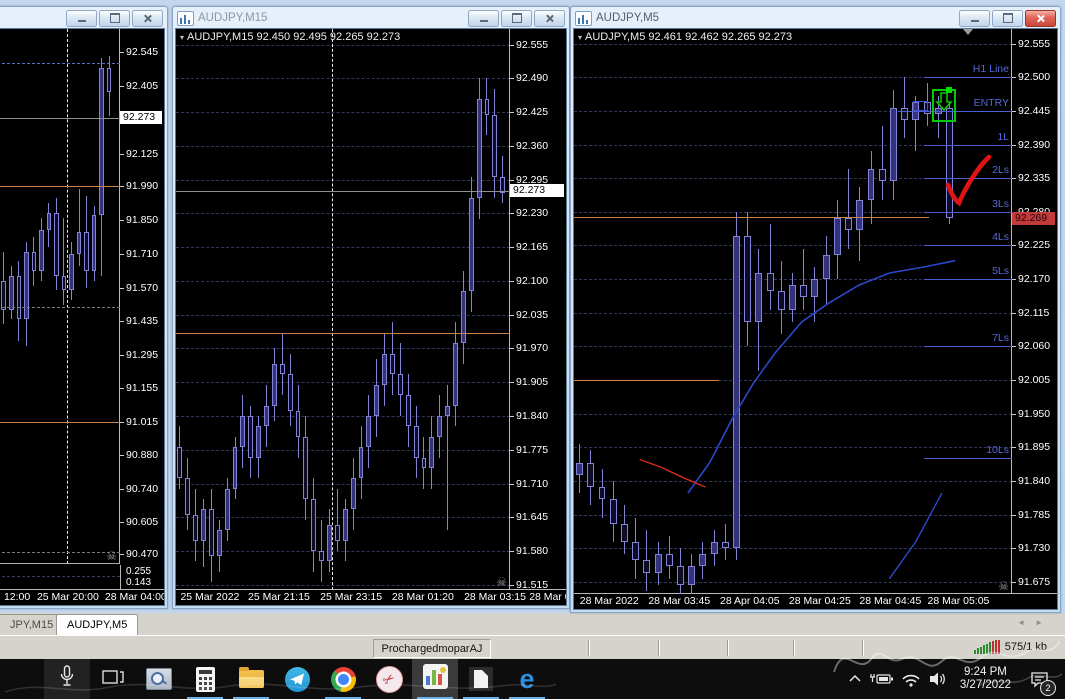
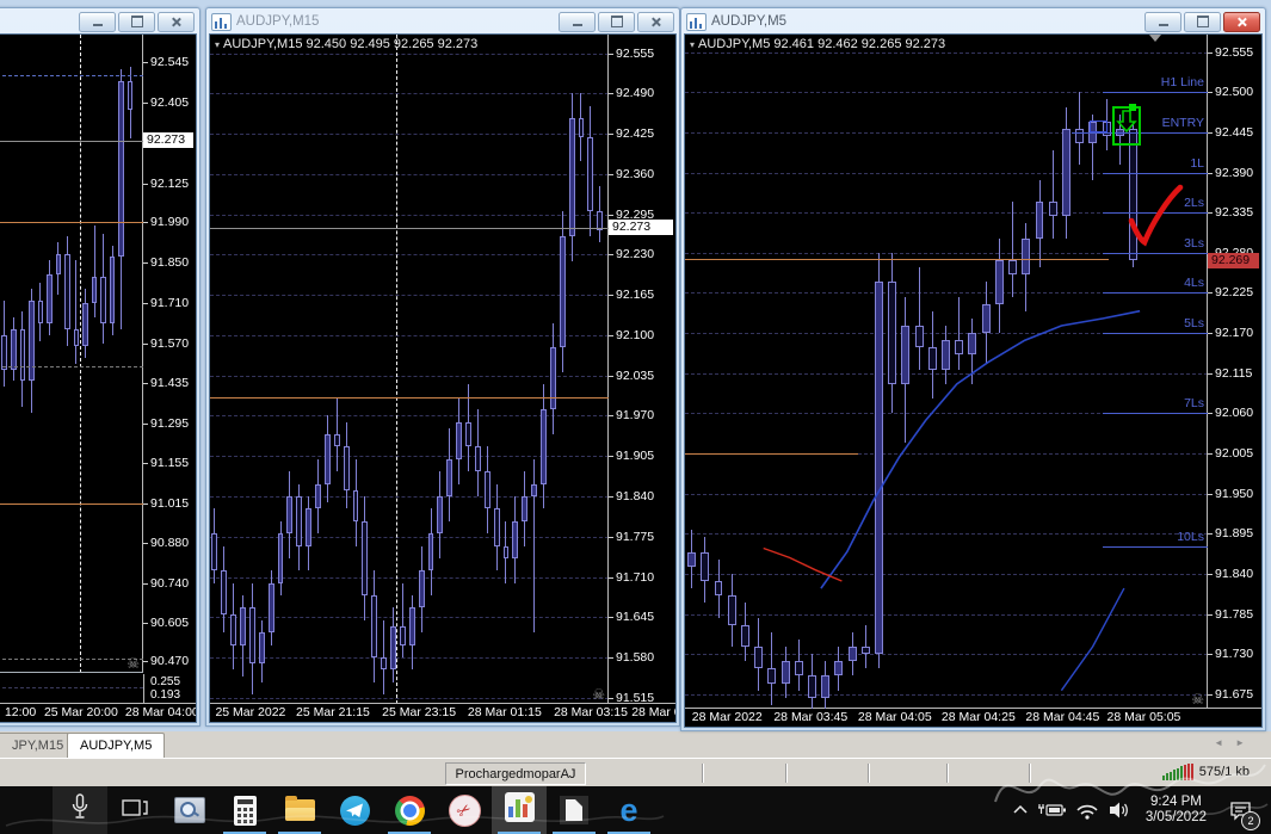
  ☠
  92.545
  92.405
  92.125
  91.990
  91.850
  91.710
  91.570
  91.435
  91.295
  91.155
  91.015
  90.880
  90.740
  90.605
  90.470
  92.273
  0.255
- 0.143
+ 0.193
  12:00
  25 Mar 20:00
  28 Mar 04:00
  AUDJPY,M15
  ▾ AUDJPY,M15 92.450 92.495 92.265 92.273
  ☠
  92.555
  92.490
  92.425
  92.360
  92.295
  92.230
  92.165
  92.100
  92.035
  91.970
  91.905
  91.840
  91.775
  91.710
  91.645
  91.580
  91.515
  92.273
  25 Mar 2022
  25 Mar 21:15
  25 Mar 23:15
- 28 Mar 01:20
+ 28 Mar 01:15
  28 Mar 03:15
  AUDJPY,M5
  ▾ AUDJPY,M5 92.461 92.462 92.265 92.273
  H1 Line
  ENTRY
  1L
  2Ls
  3Ls
  4Ls
  5Ls
  7Ls
  10Ls
  ☠
  92.555
  92.500
  92.445
  92.390
  92.335
  92.225
  92.170
  92.115
  92.060
  92.005
  91.950
  91.895
  91.840
  91.785
  91.730
  91.675
  92.269
  28 Mar 2022
  28 Mar 03:45
- 28 Apr 04:05
+ 28 Mar 04:05
  28 Mar 04:25
  28 Mar 04:45
  28 Mar 05:05
  JPY,M15
  AUDJPY,M5
  ◄
  ►
  ProchargedmoparAJ
  575/1 kb
  e
  9:24 PM
- 3/27/2022
+ 3/05/2022
  2
